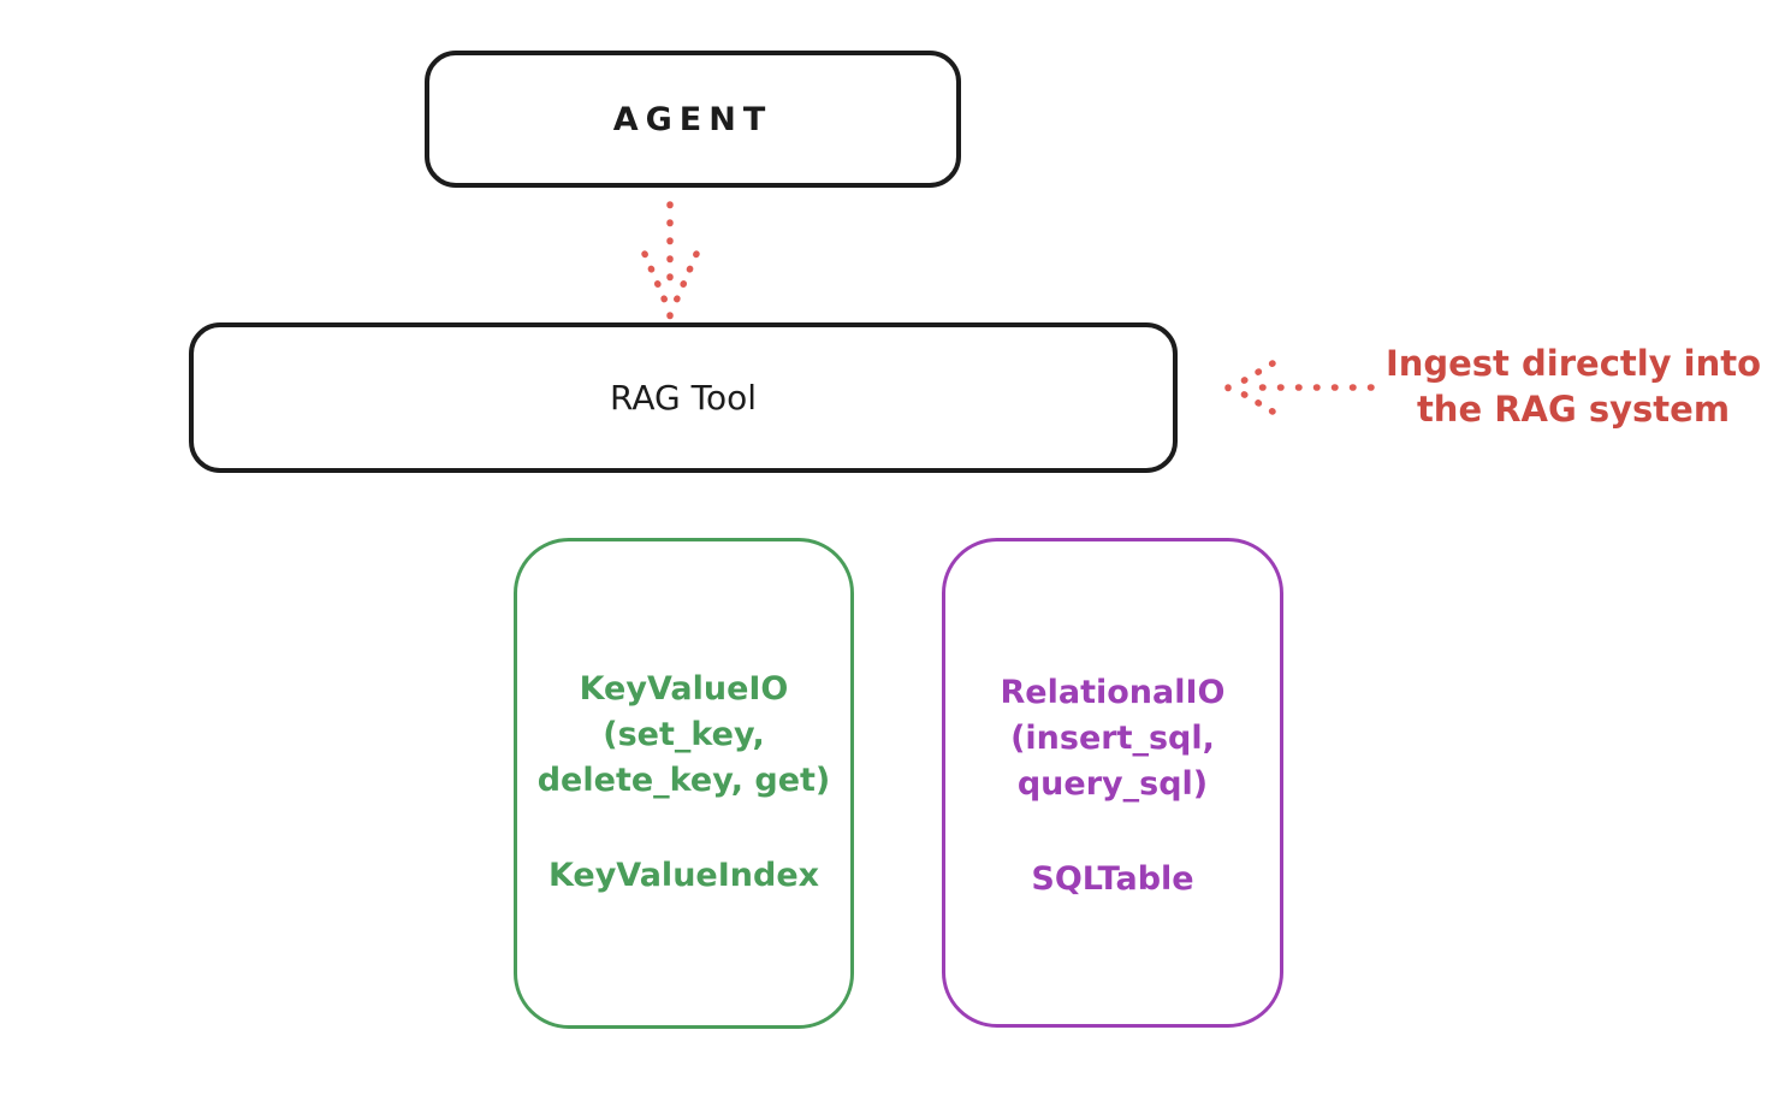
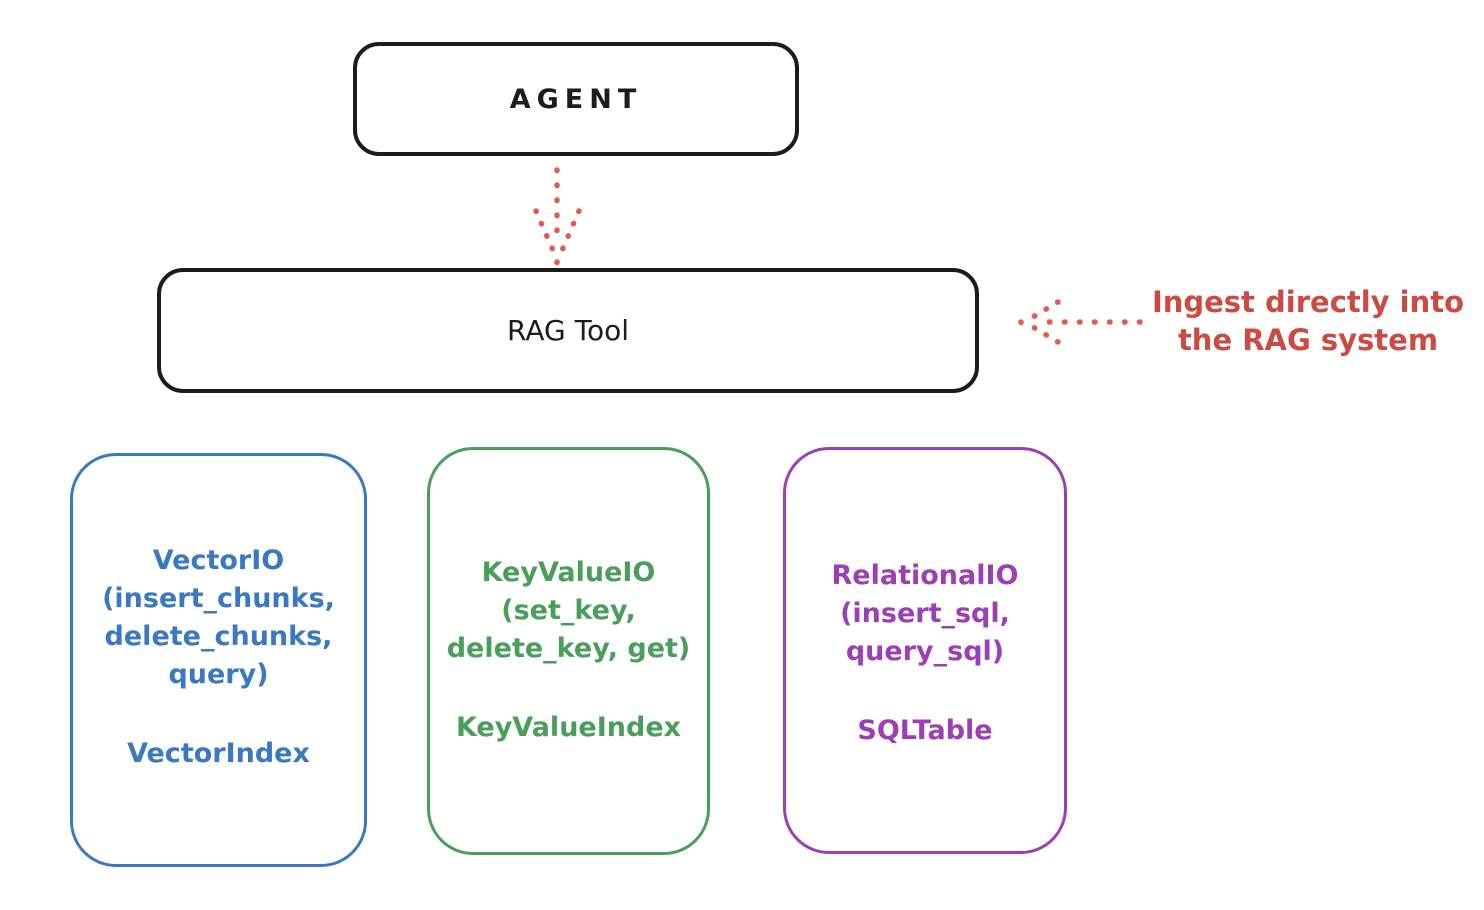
  AGENT
  RAG Tool
  Ingest directly into
  the RAG system
+ VectorIO
+ (insert_chunks,
+ delete_chunks,
+ query)
+ VectorIndex
  KeyValueIO
  (set_key,
  delete_key, get)
  KeyValueIndex
  RelationalIO
  (insert_sql,
  query_sql)
  SQLTable
